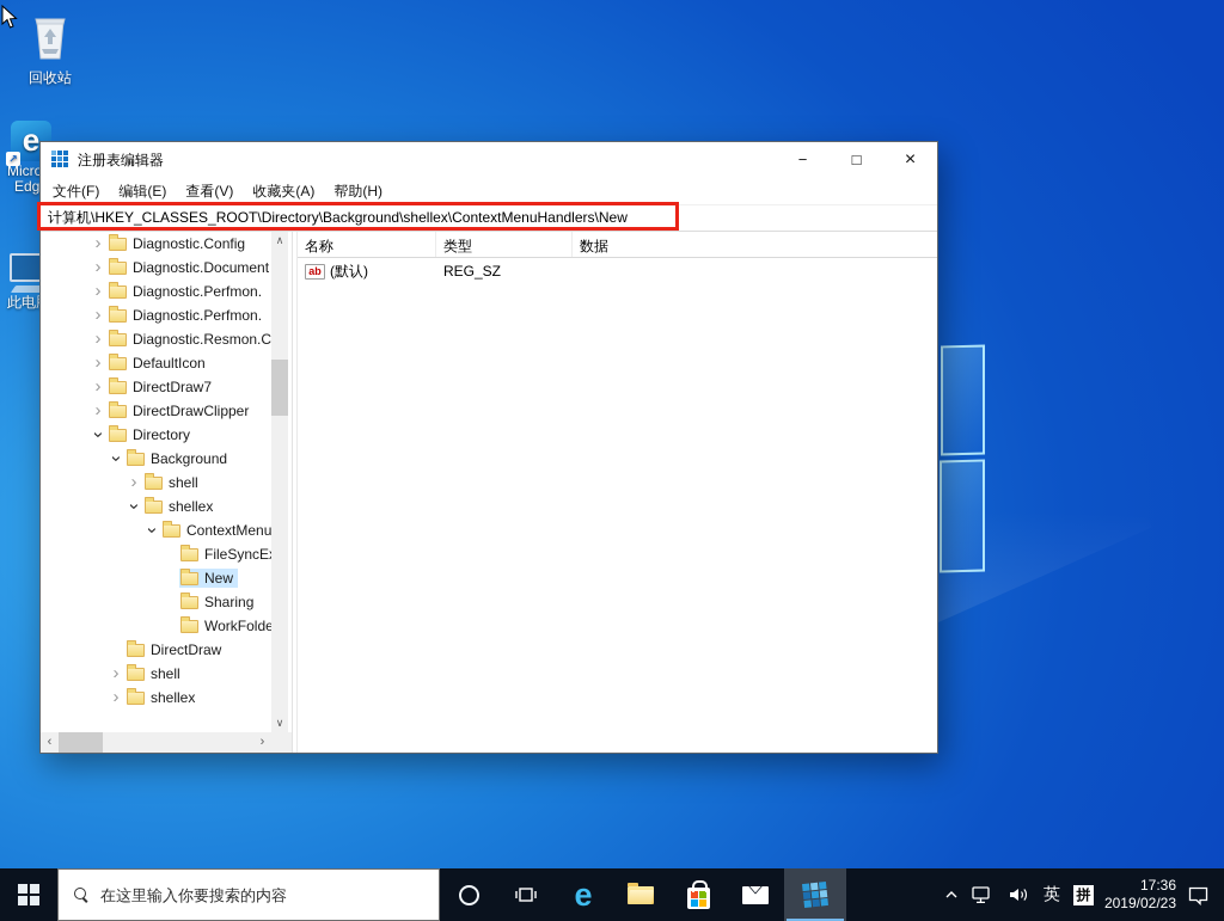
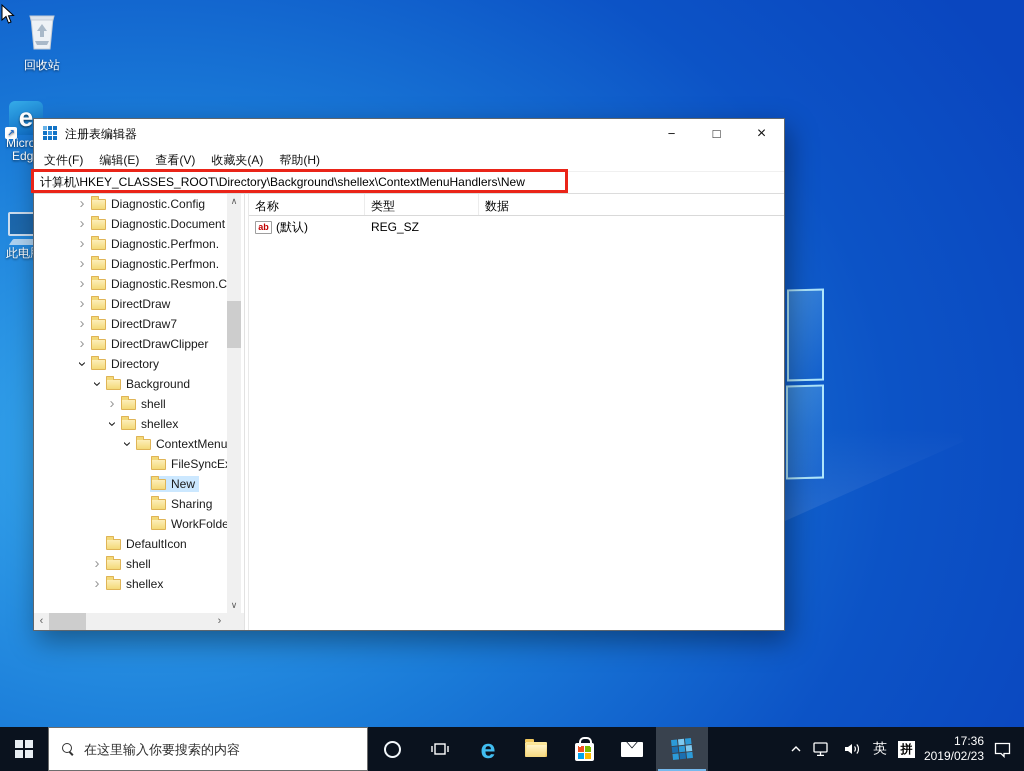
  回收站
  e
  ↗
  Edg
  注册表编辑器
  −
  □
  ×
  文件(F)
  编辑(E)
  查看(V)
  收藏夹(A)
  帮助(H)
  计算机\HKEY_CLASSES_ROOT\Directory\Background\shellex\ContextMenuHandlers\New
  ›
  Diagnostic.Config
  ›
  Diagnostic.Document
  ›
  Diagnostic.Perfmon.
  ›
  Diagnostic.Perfmon.
  ›
  Diagnostic.Resmon.C
  ›
- DefaultIcon
+ DirectDraw
  ›
  DirectDraw7
  ›
  DirectDrawClipper
  Directory
  Background
  ›
  shell
  shellex
  FileSyncE
  New
  Sharing
  WorkFolde
- DirectDraw
+ DefaultIcon
  ›
  shell
  ›
  shellex
  ∧
  ∨
  ‹
  ›
  名称
  类型
  数据
  ab
  (默认)
  REG_SZ
  在这里输入你要搜索的内容
  e
  英
  拼
  17:36
  2019/02/23
